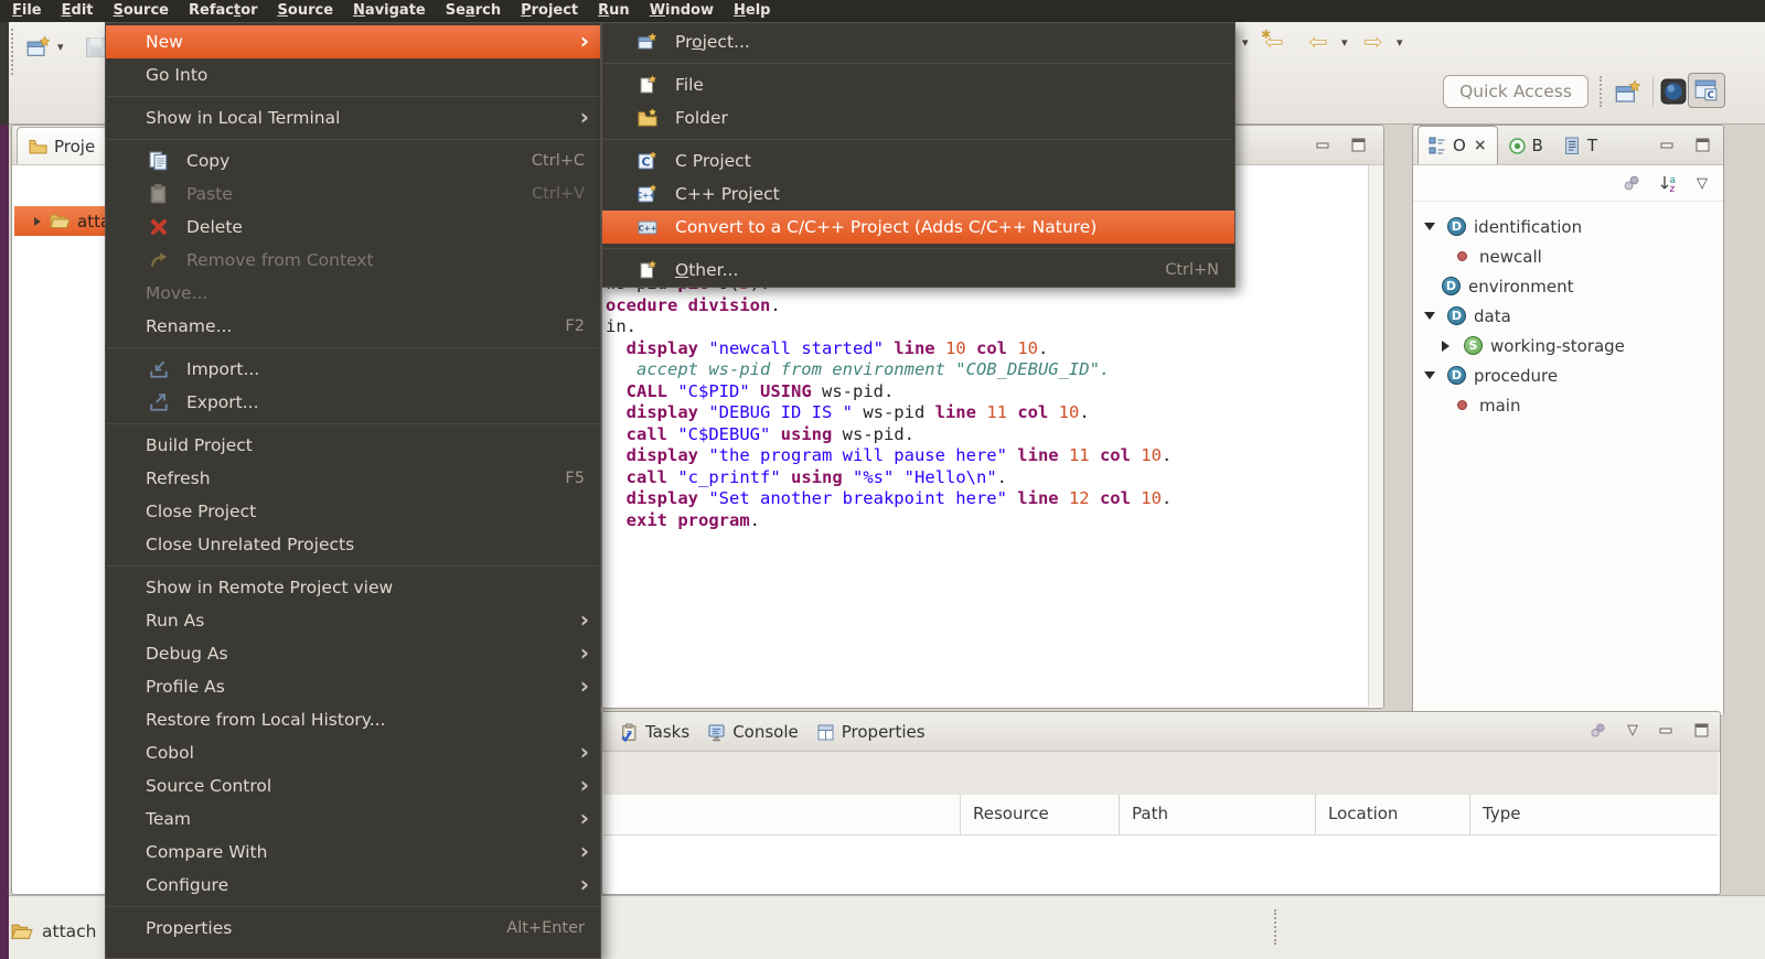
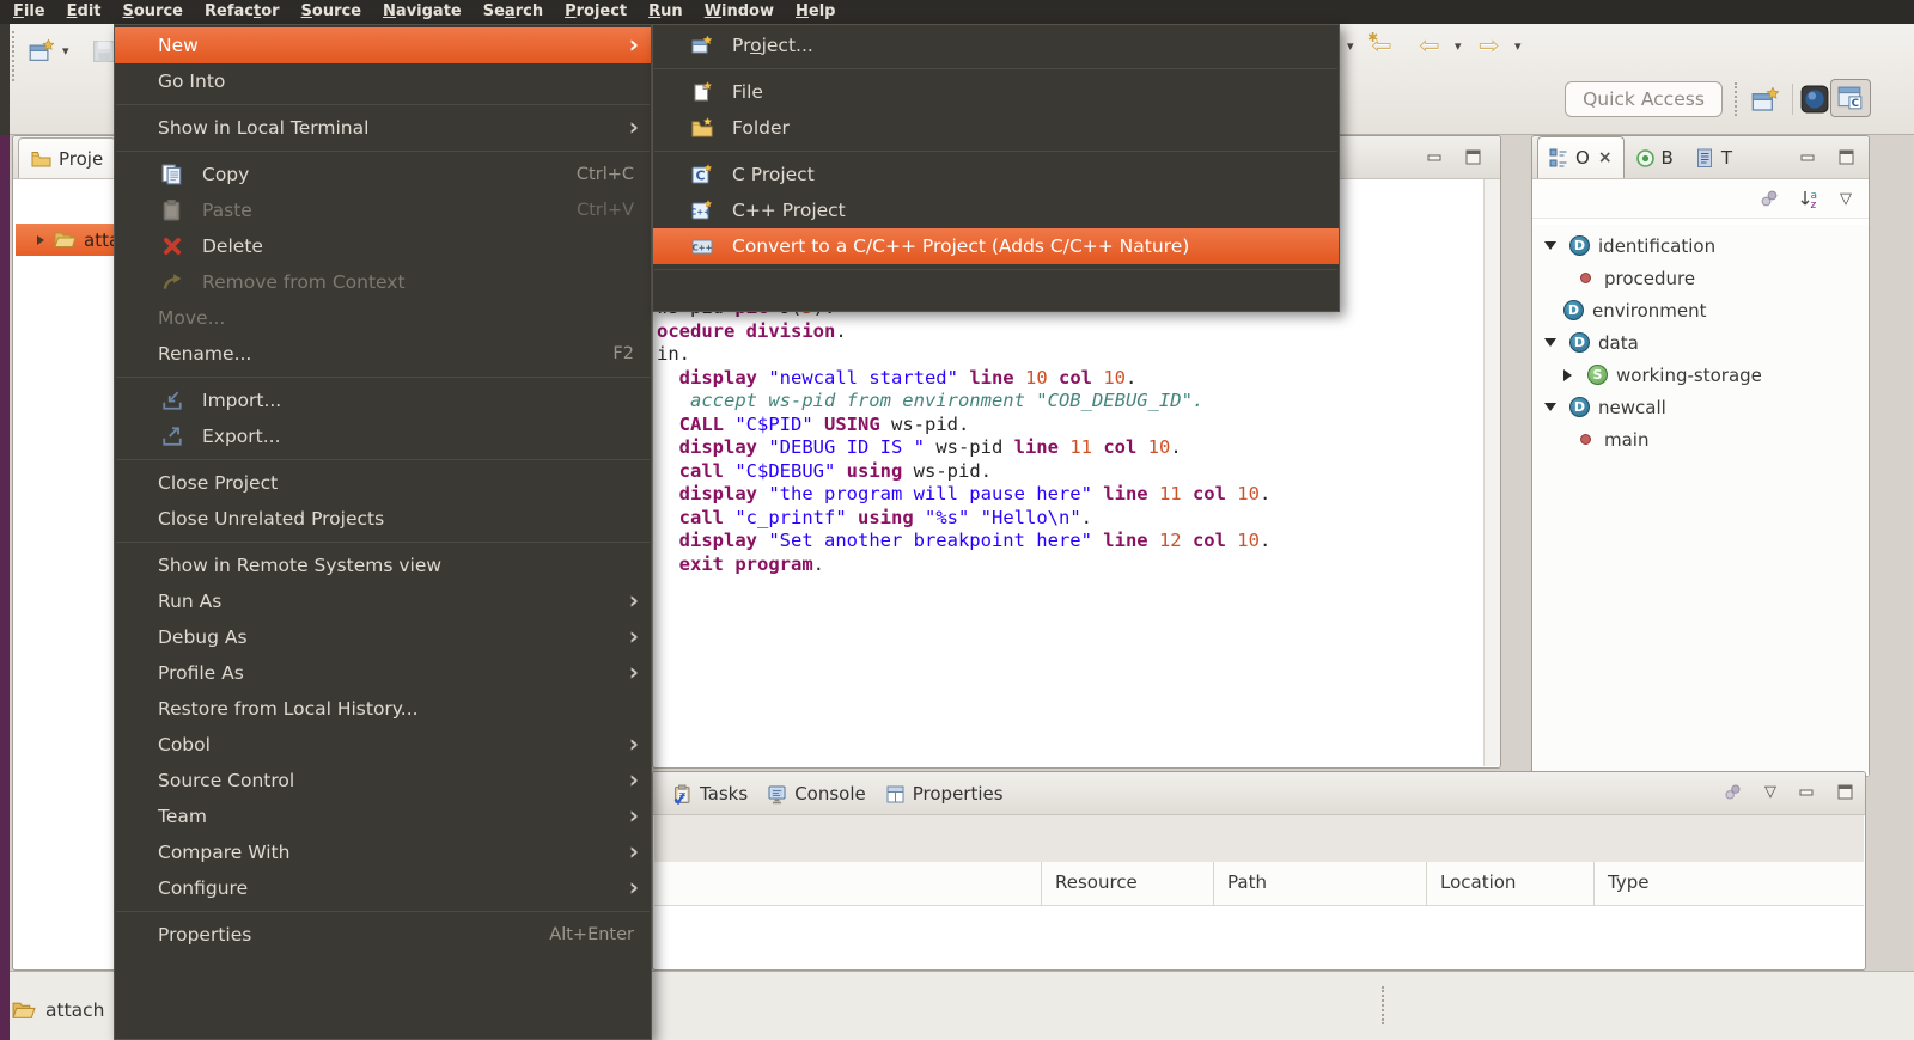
  File
  Edit
  Source
  Refactor
  Source
  Navigate
  Search
  Project
  Run
  Window
  Help
  ▾
  ▾
  ⇦
  ✱
  ⇦
  ▾
  ⇨
  ▾
  Quick Access
  C
  Proje
  ocedure division.
  in.
  display "newcall started" line 10 col 10.
  accept ws-pid from environment "COB_DEBUG_ID".
  CALL "C$PID" USING ws-pid.
  display "DEBUG ID IS " ws-pid line 11 col 10.
  call "C$DEBUG" using ws-pid.
  display "the program will pause here" line 11 col 10.
  call "c_printf" using "%s" "Hello\n".
  display "Set another breakpoint here" line 12 col 10.
  exit program.
  O
  ×
  B
  T
  a
  z
  ▽
  D
  identification
- newcall
+ procedure
  D
  environment
  D
  data
  S
  working-storage
  D
- procedure
+ newcall
  main
  Tasks
  Console
  Properties
  ▽
  Resource
  Path
  Location
  Type
  attach
  New
  ›
  Go Into
  Show in Local Terminal
  ›
  Copy
  Ctrl+C
  Paste
  Ctrl+V
  Delete
  Remove from Context
  Move...
  Rename...
  F2
  Import...
  Export...
- Build Project
- Refresh
- F5
  Close Project
  Close Unrelated Projects
- Show in Remote Project view
+ Show in Remote Systems view
  Run As
  ›
  Debug As
  ›
  Profile As
  ›
  Restore from Local History...
  Cobol
  ›
  Source Control
  ›
  Team
  ›
  Compare With
  ›
  Configure
  ›
  Properties
  Alt+Enter
  Project...
  File
  Folder
  C
  C Project
  C++
  C++ Project
  C++
  Convert to a C/C++ Project (Adds C/C++ Nature)
- Other...
- Ctrl+N
